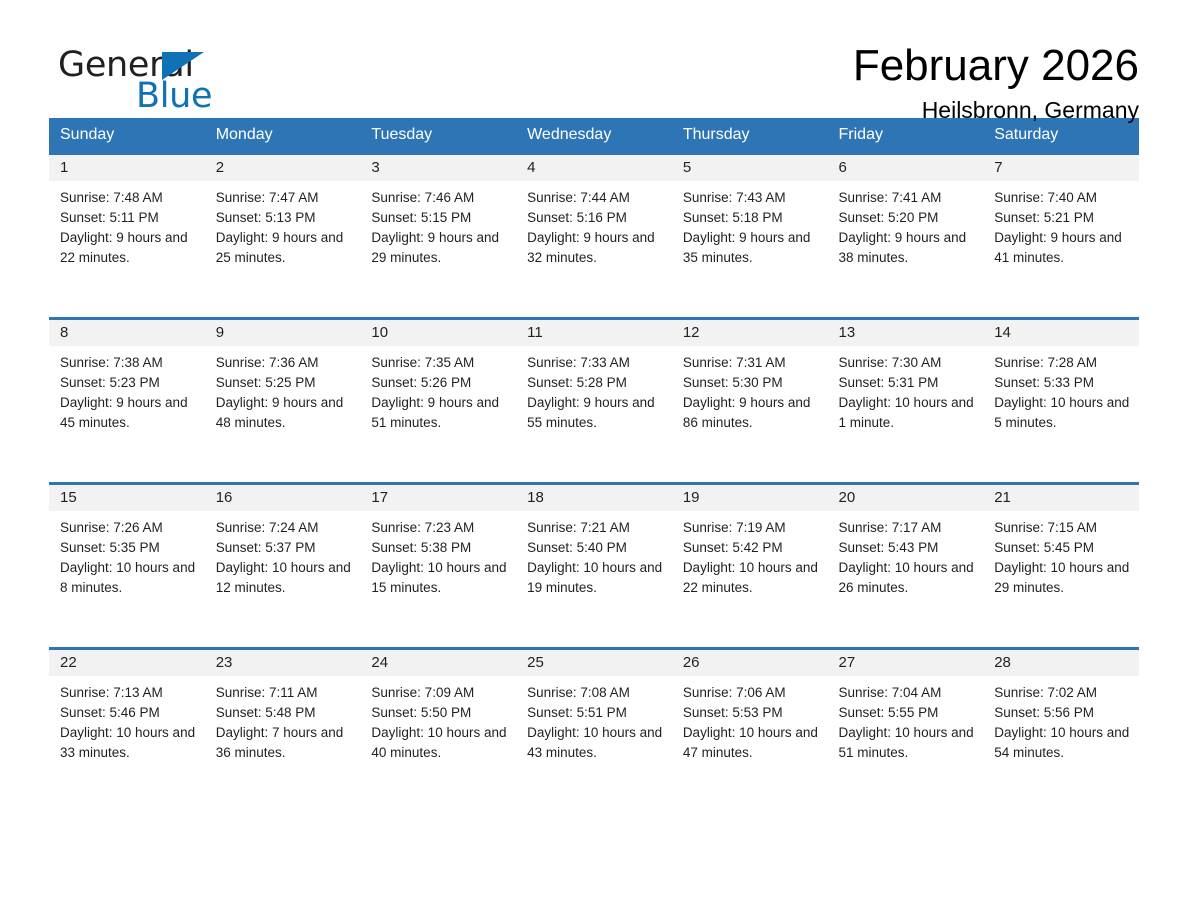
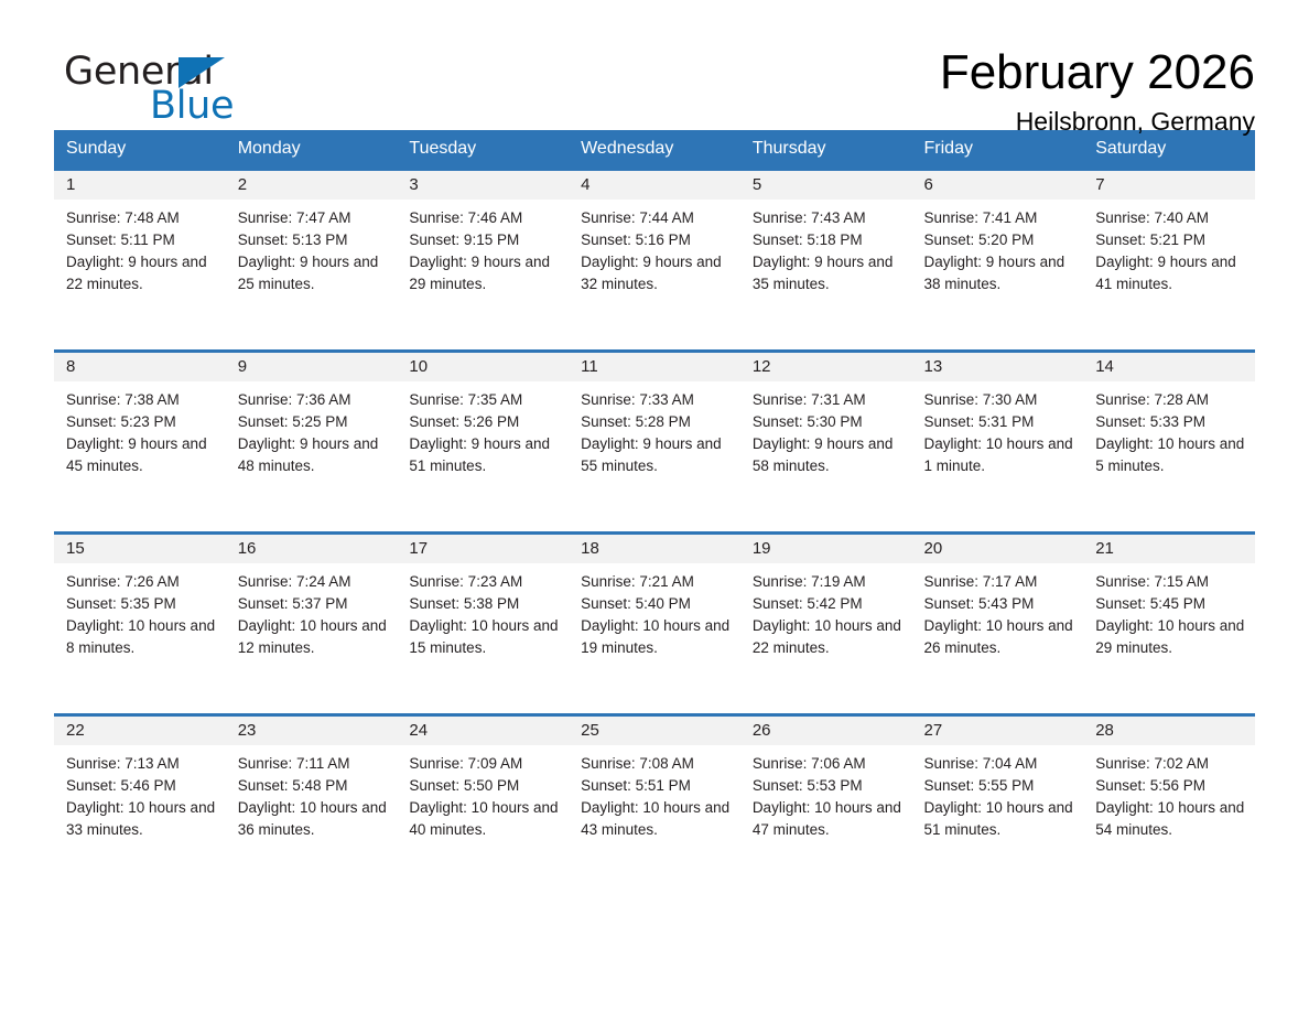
  General
  Blue
  February 2026
  Heilsbronn, Germany
  Sunday	Monday	Tuesday	Wednesday	Thursday	Friday	Saturday
- 1Sunrise: 7:48 AMSunset: 5:11 PMDaylight: 9 hours and 22 minutes.	2Sunrise: 7:47 AMSunset: 5:13 PMDaylight: 9 hours and 25 minutes.	3Sunrise: 7:46 AMSunset: 5:15 PMDaylight: 9 hours and 29 minutes.	4Sunrise: 7:44 AMSunset: 5:16 PMDaylight: 9 hours and 32 minutes.	5Sunrise: 7:43 AMSunset: 5:18 PMDaylight: 9 hours and 35 minutes.	6Sunrise: 7:41 AMSunset: 5:20 PMDaylight: 9 hours and 38 minutes.	7Sunrise: 7:40 AMSunset: 5:21 PMDaylight: 9 hours and 41 minutes.
+ 1Sunrise: 7:48 AMSunset: 5:11 PMDaylight: 9 hours and 22 minutes.	2Sunrise: 7:47 AMSunset: 5:13 PMDaylight: 9 hours and 25 minutes.	3Sunrise: 7:46 AMSunset: 9:15 PMDaylight: 9 hours and 29 minutes.	4Sunrise: 7:44 AMSunset: 5:16 PMDaylight: 9 hours and 32 minutes.	5Sunrise: 7:43 AMSunset: 5:18 PMDaylight: 9 hours and 35 minutes.	6Sunrise: 7:41 AMSunset: 5:20 PMDaylight: 9 hours and 38 minutes.	7Sunrise: 7:40 AMSunset: 5:21 PMDaylight: 9 hours and 41 minutes.
- 8Sunrise: 7:38 AMSunset: 5:23 PMDaylight: 9 hours and 45 minutes.	9Sunrise: 7:36 AMSunset: 5:25 PMDaylight: 9 hours and 48 minutes.	10Sunrise: 7:35 AMSunset: 5:26 PMDaylight: 9 hours and 51 minutes.	11Sunrise: 7:33 AMSunset: 5:28 PMDaylight: 9 hours and 55 minutes.	12Sunrise: 7:31 AMSunset: 5:30 PMDaylight: 9 hours and 86 minutes.	13Sunrise: 7:30 AMSunset: 5:31 PMDaylight: 10 hours and 1 minute.	14Sunrise: 7:28 AMSunset: 5:33 PMDaylight: 10 hours and 5 minutes.
+ 8Sunrise: 7:38 AMSunset: 5:23 PMDaylight: 9 hours and 45 minutes.	9Sunrise: 7:36 AMSunset: 5:25 PMDaylight: 9 hours and 48 minutes.	10Sunrise: 7:35 AMSunset: 5:26 PMDaylight: 9 hours and 51 minutes.	11Sunrise: 7:33 AMSunset: 5:28 PMDaylight: 9 hours and 55 minutes.	12Sunrise: 7:31 AMSunset: 5:30 PMDaylight: 9 hours and 58 minutes.	13Sunrise: 7:30 AMSunset: 5:31 PMDaylight: 10 hours and 1 minute.	14Sunrise: 7:28 AMSunset: 5:33 PMDaylight: 10 hours and 5 minutes.
  15Sunrise: 7:26 AMSunset: 5:35 PMDaylight: 10 hours and 8 minutes.	16Sunrise: 7:24 AMSunset: 5:37 PMDaylight: 10 hours and 12 minutes.	17Sunrise: 7:23 AMSunset: 5:38 PMDaylight: 10 hours and 15 minutes.	18Sunrise: 7:21 AMSunset: 5:40 PMDaylight: 10 hours and 19 minutes.	19Sunrise: 7:19 AMSunset: 5:42 PMDaylight: 10 hours and 22 minutes.	20Sunrise: 7:17 AMSunset: 5:43 PMDaylight: 10 hours and 26 minutes.	21Sunrise: 7:15 AMSunset: 5:45 PMDaylight: 10 hours and 29 minutes.
- 22Sunrise: 7:13 AMSunset: 5:46 PMDaylight: 10 hours and 33 minutes.	23Sunrise: 7:11 AMSunset: 5:48 PMDaylight: 7 hours and 36 minutes.	24Sunrise: 7:09 AMSunset: 5:50 PMDaylight: 10 hours and 40 minutes.	25Sunrise: 7:08 AMSunset: 5:51 PMDaylight: 10 hours and 43 minutes.	26Sunrise: 7:06 AMSunset: 5:53 PMDaylight: 10 hours and 47 minutes.	27Sunrise: 7:04 AMSunset: 5:55 PMDaylight: 10 hours and 51 minutes.	28Sunrise: 7:02 AMSunset: 5:56 PMDaylight: 10 hours and 54 minutes.
+ 22Sunrise: 7:13 AMSunset: 5:46 PMDaylight: 10 hours and 33 minutes.	23Sunrise: 7:11 AMSunset: 5:48 PMDaylight: 10 hours and 36 minutes.	24Sunrise: 7:09 AMSunset: 5:50 PMDaylight: 10 hours and 40 minutes.	25Sunrise: 7:08 AMSunset: 5:51 PMDaylight: 10 hours and 43 minutes.	26Sunrise: 7:06 AMSunset: 5:53 PMDaylight: 10 hours and 47 minutes.	27Sunrise: 7:04 AMSunset: 5:55 PMDaylight: 10 hours and 51 minutes.	28Sunrise: 7:02 AMSunset: 5:56 PMDaylight: 10 hours and 54 minutes.
